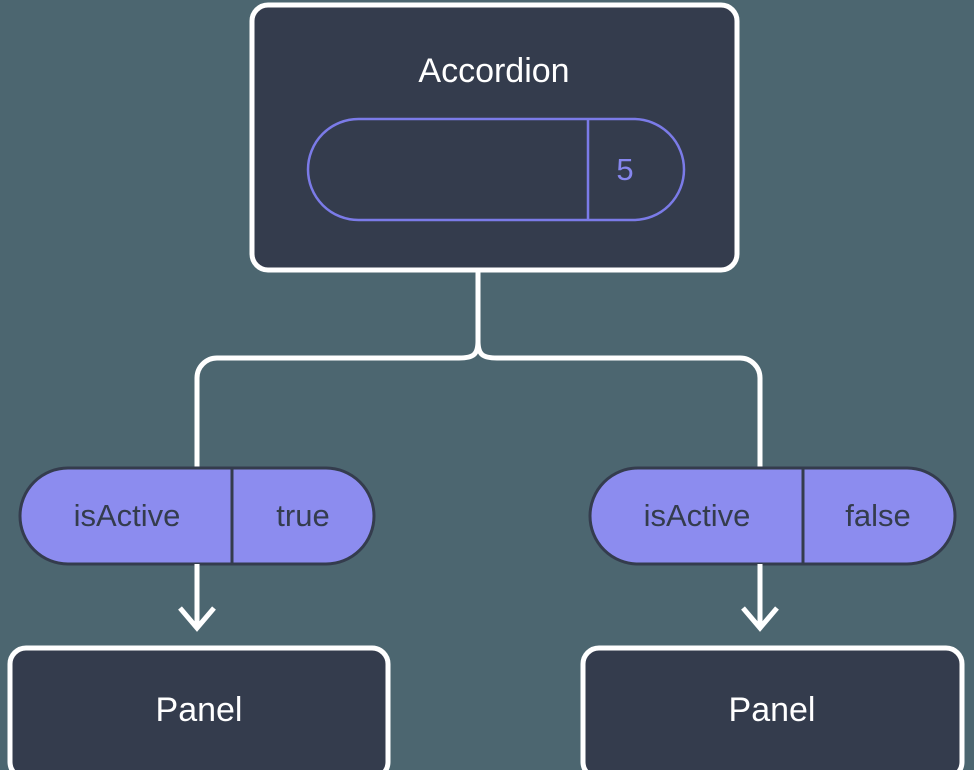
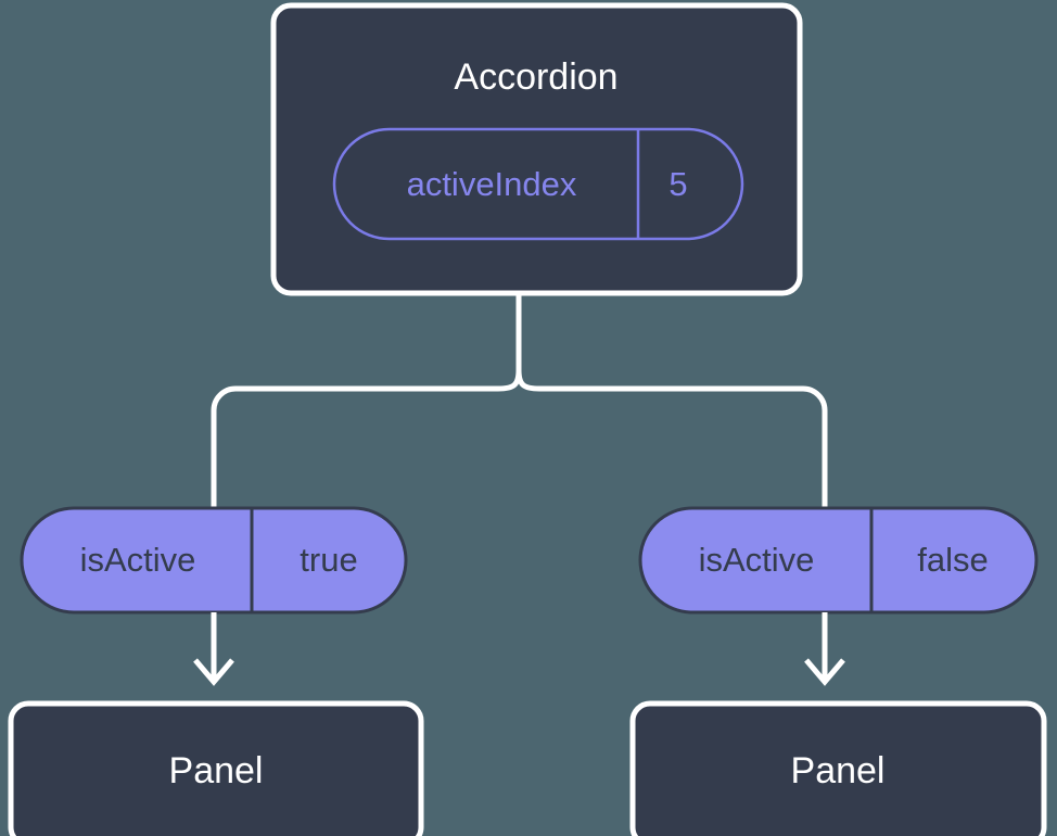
  Accordion
+ activeIndex
  5
  isActive
  true
  Panel
  isActive
  false
  Panel
